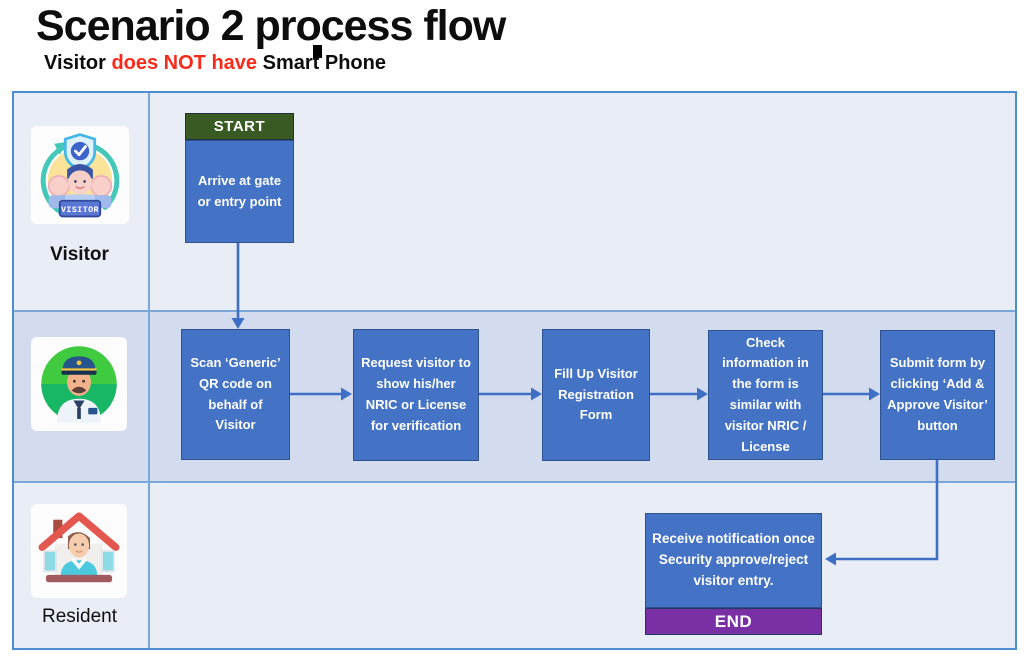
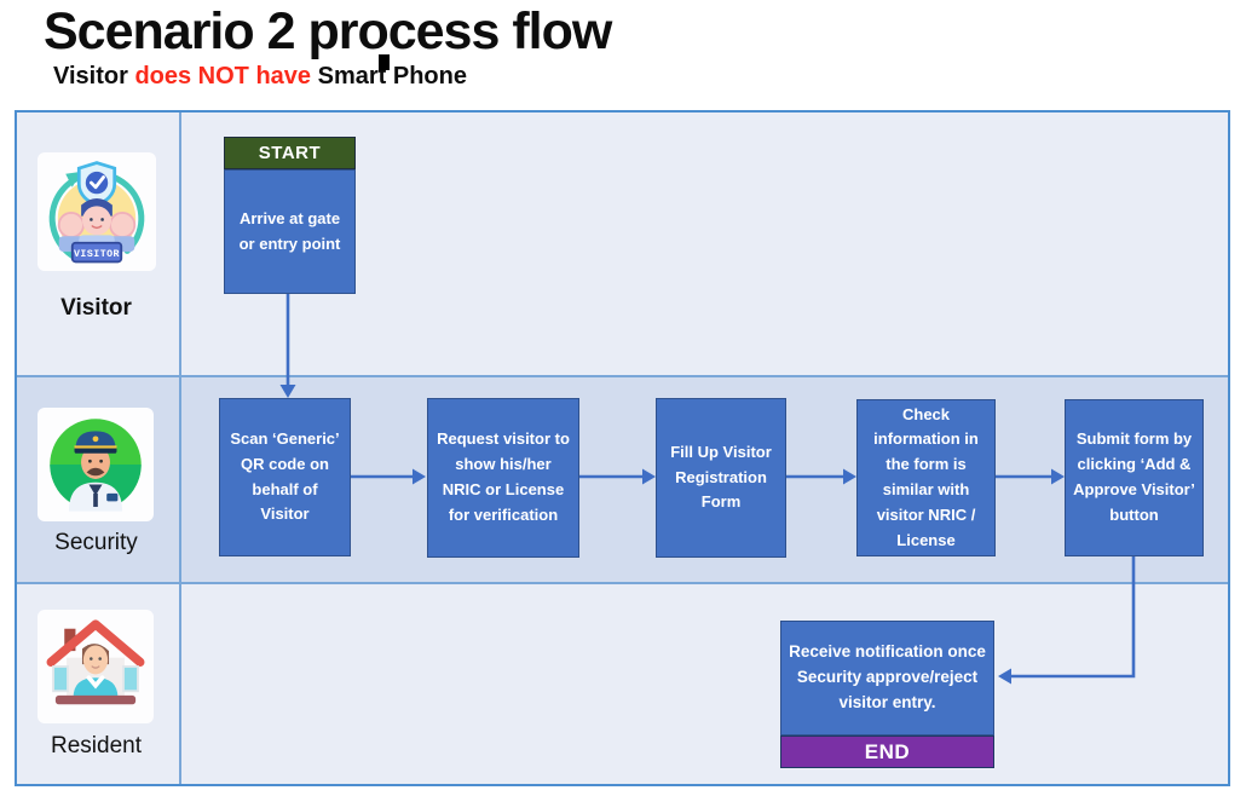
  Scenario 2 process flow
  Visitor does NOT have Smart Phone
  VISITOR
  Visitor
+ Security
  Resident
  START
  Arrive at gate or entry point
  Scan ‘Generic’ QR code on behalf of Visitor
  Request visitor to show his/her NRIC or License for verification
  Fill Up Visitor Registration Form
  Check information in the form is similar with visitor NRIC / License
  Submit form by clicking ‘Add & Approve Visitor’ button
  Receive notification once Security approve/reject visitor entry.
  END
